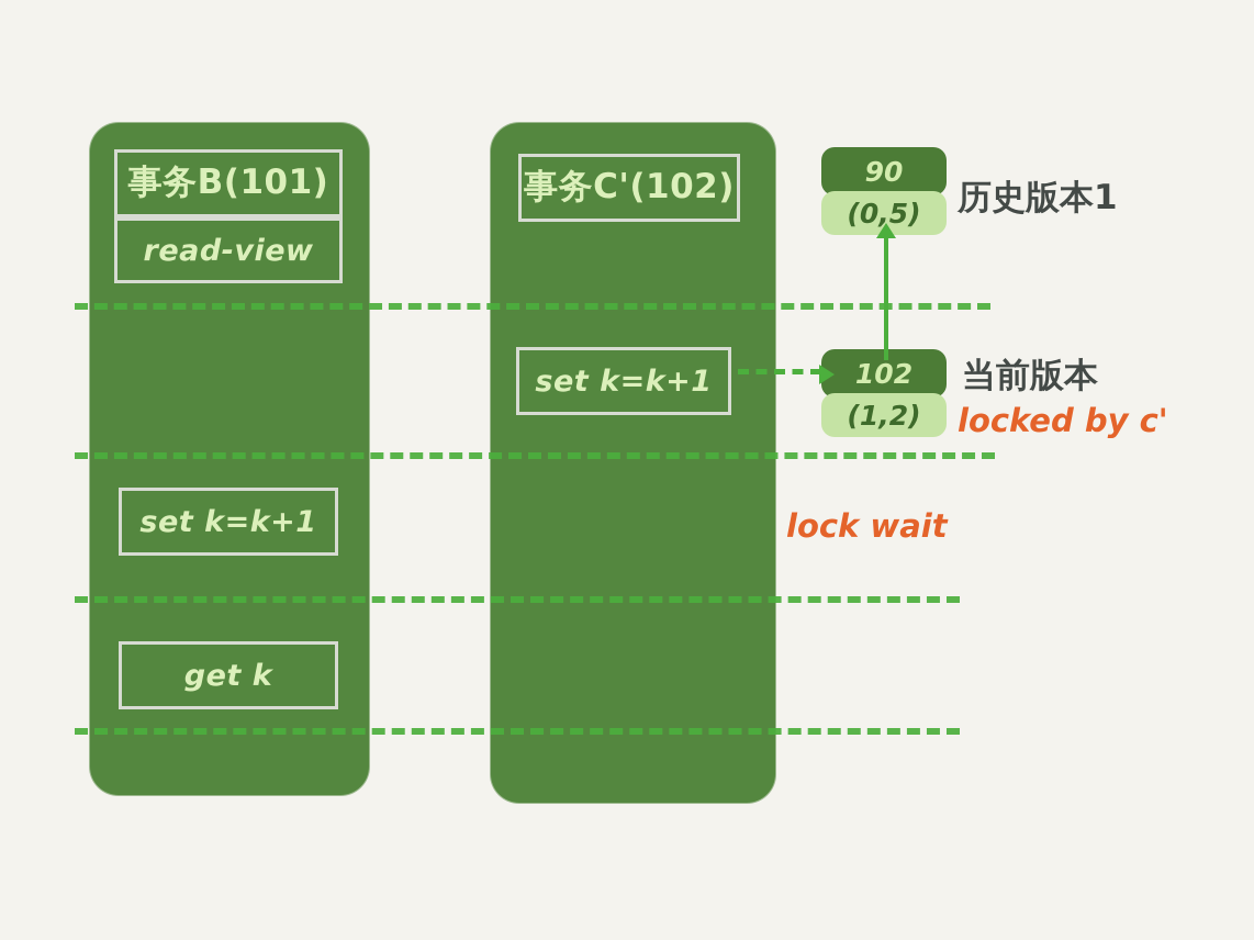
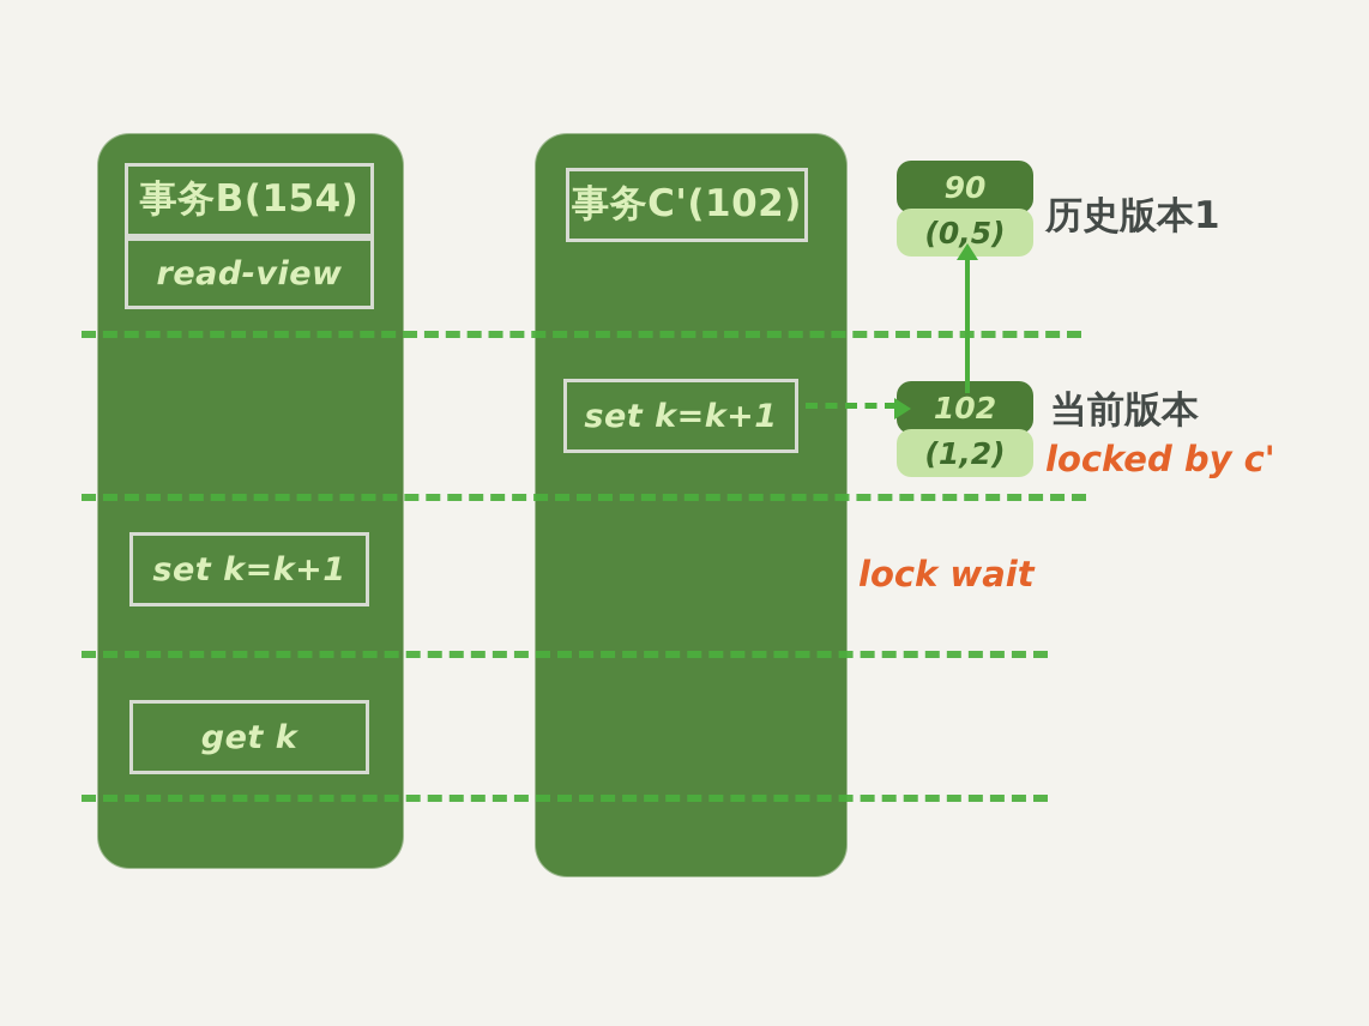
- 事务B(101)
+ 事务B(154)
  read-view
  set k=k+1
  get k
  事务C'(102)
  set k=k+1
  90
  (0,5)
  102
  (1,2)
  历史版本1
  当前版本
  locked by c'
  lock wait
